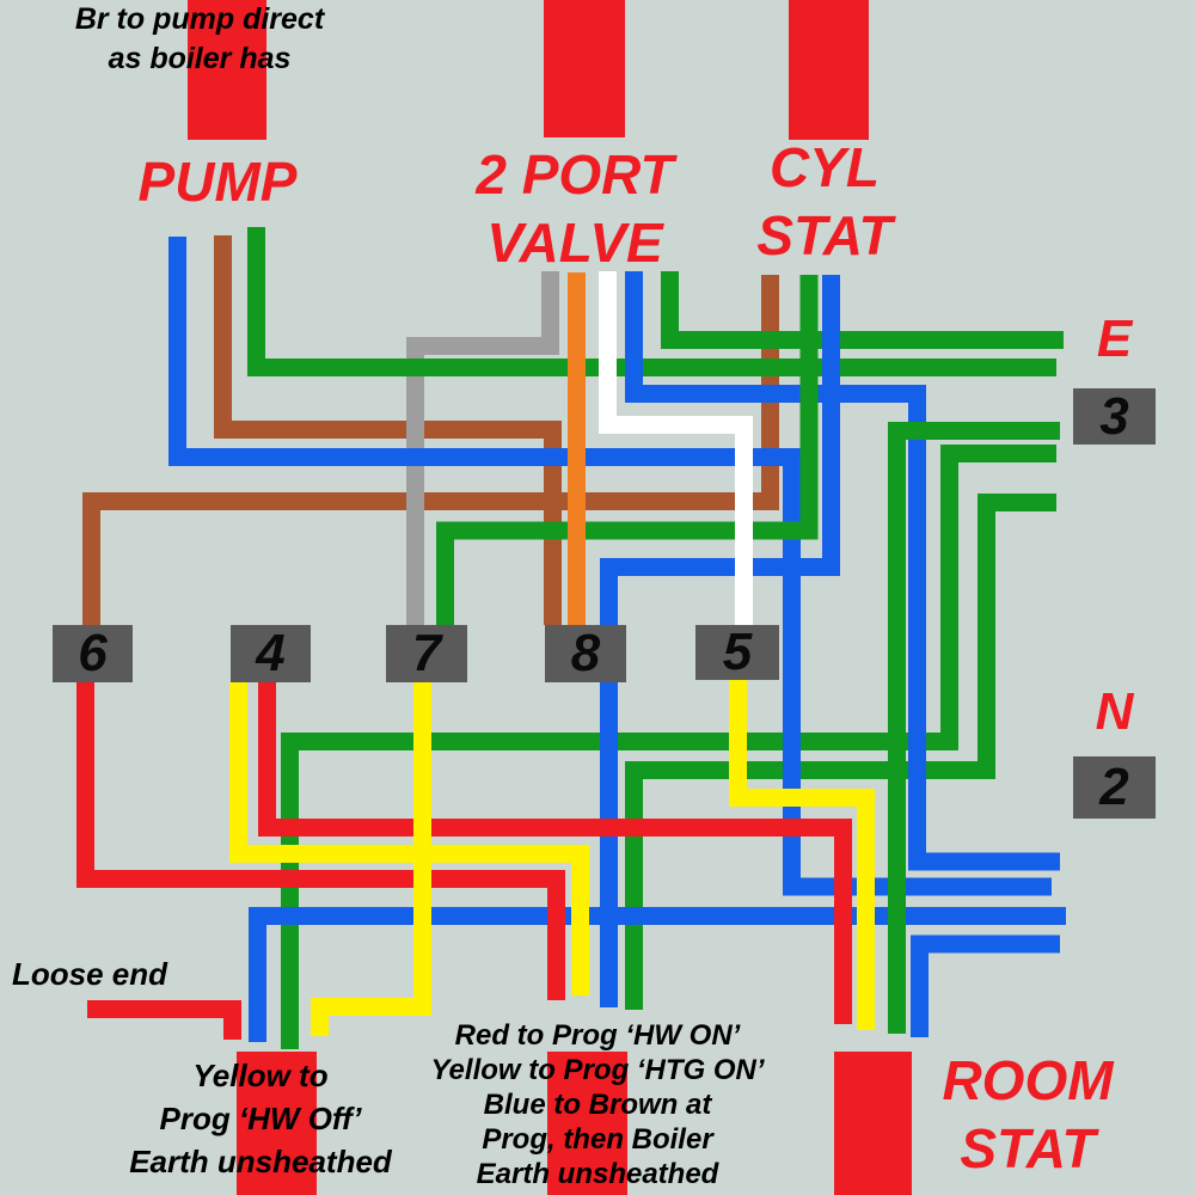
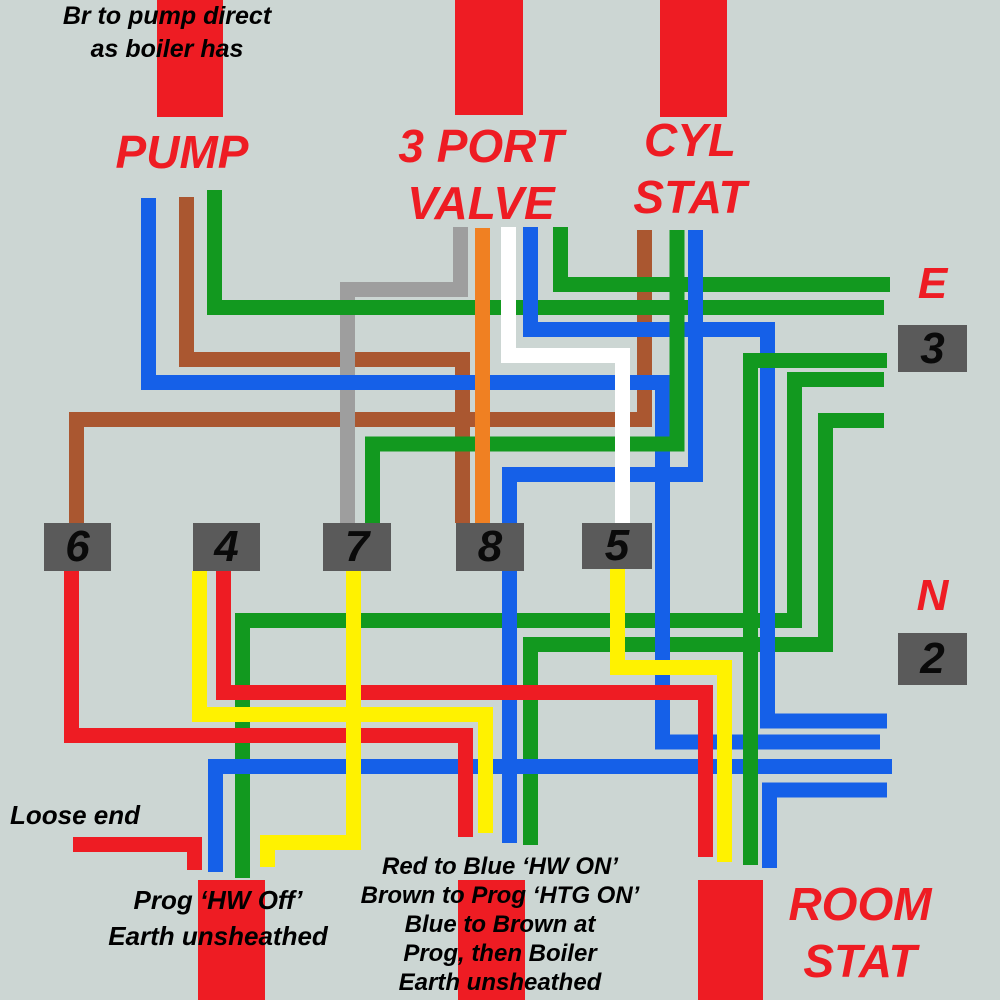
  6
  4
  7
  8
  5
  3
  2
  Br to pump direct
  as boiler has
  PUMP
- 2 PORT
+ 3 PORT
  VALVE
  CYL
  STAT
  ROOM
  STAT
  E
  N
  Loose end
- Yellow to
  Prog ‘HW Off’
  Earth unsheathed
- Red to Prog ‘HW ON’
+ Red to Blue ‘HW ON’
- Yellow to Prog ‘HTG ON’
+ Brown to Prog ‘HTG ON’
  Blue to Brown at
  Prog, then Boiler
  Earth unsheathed
